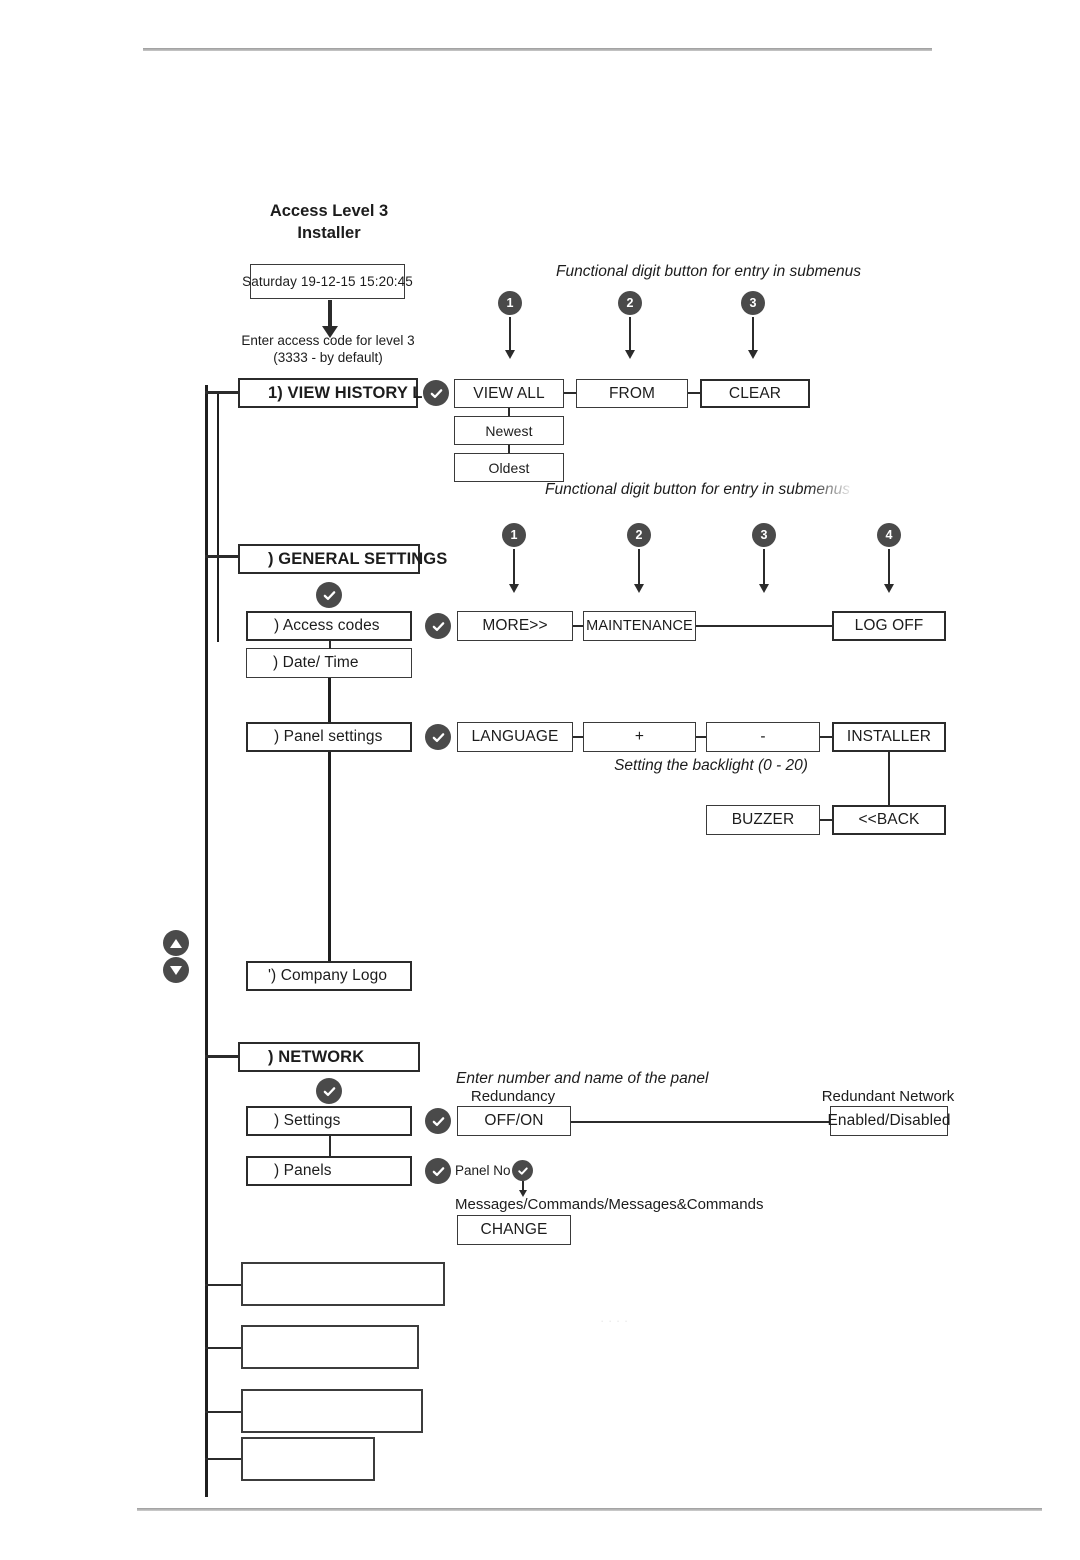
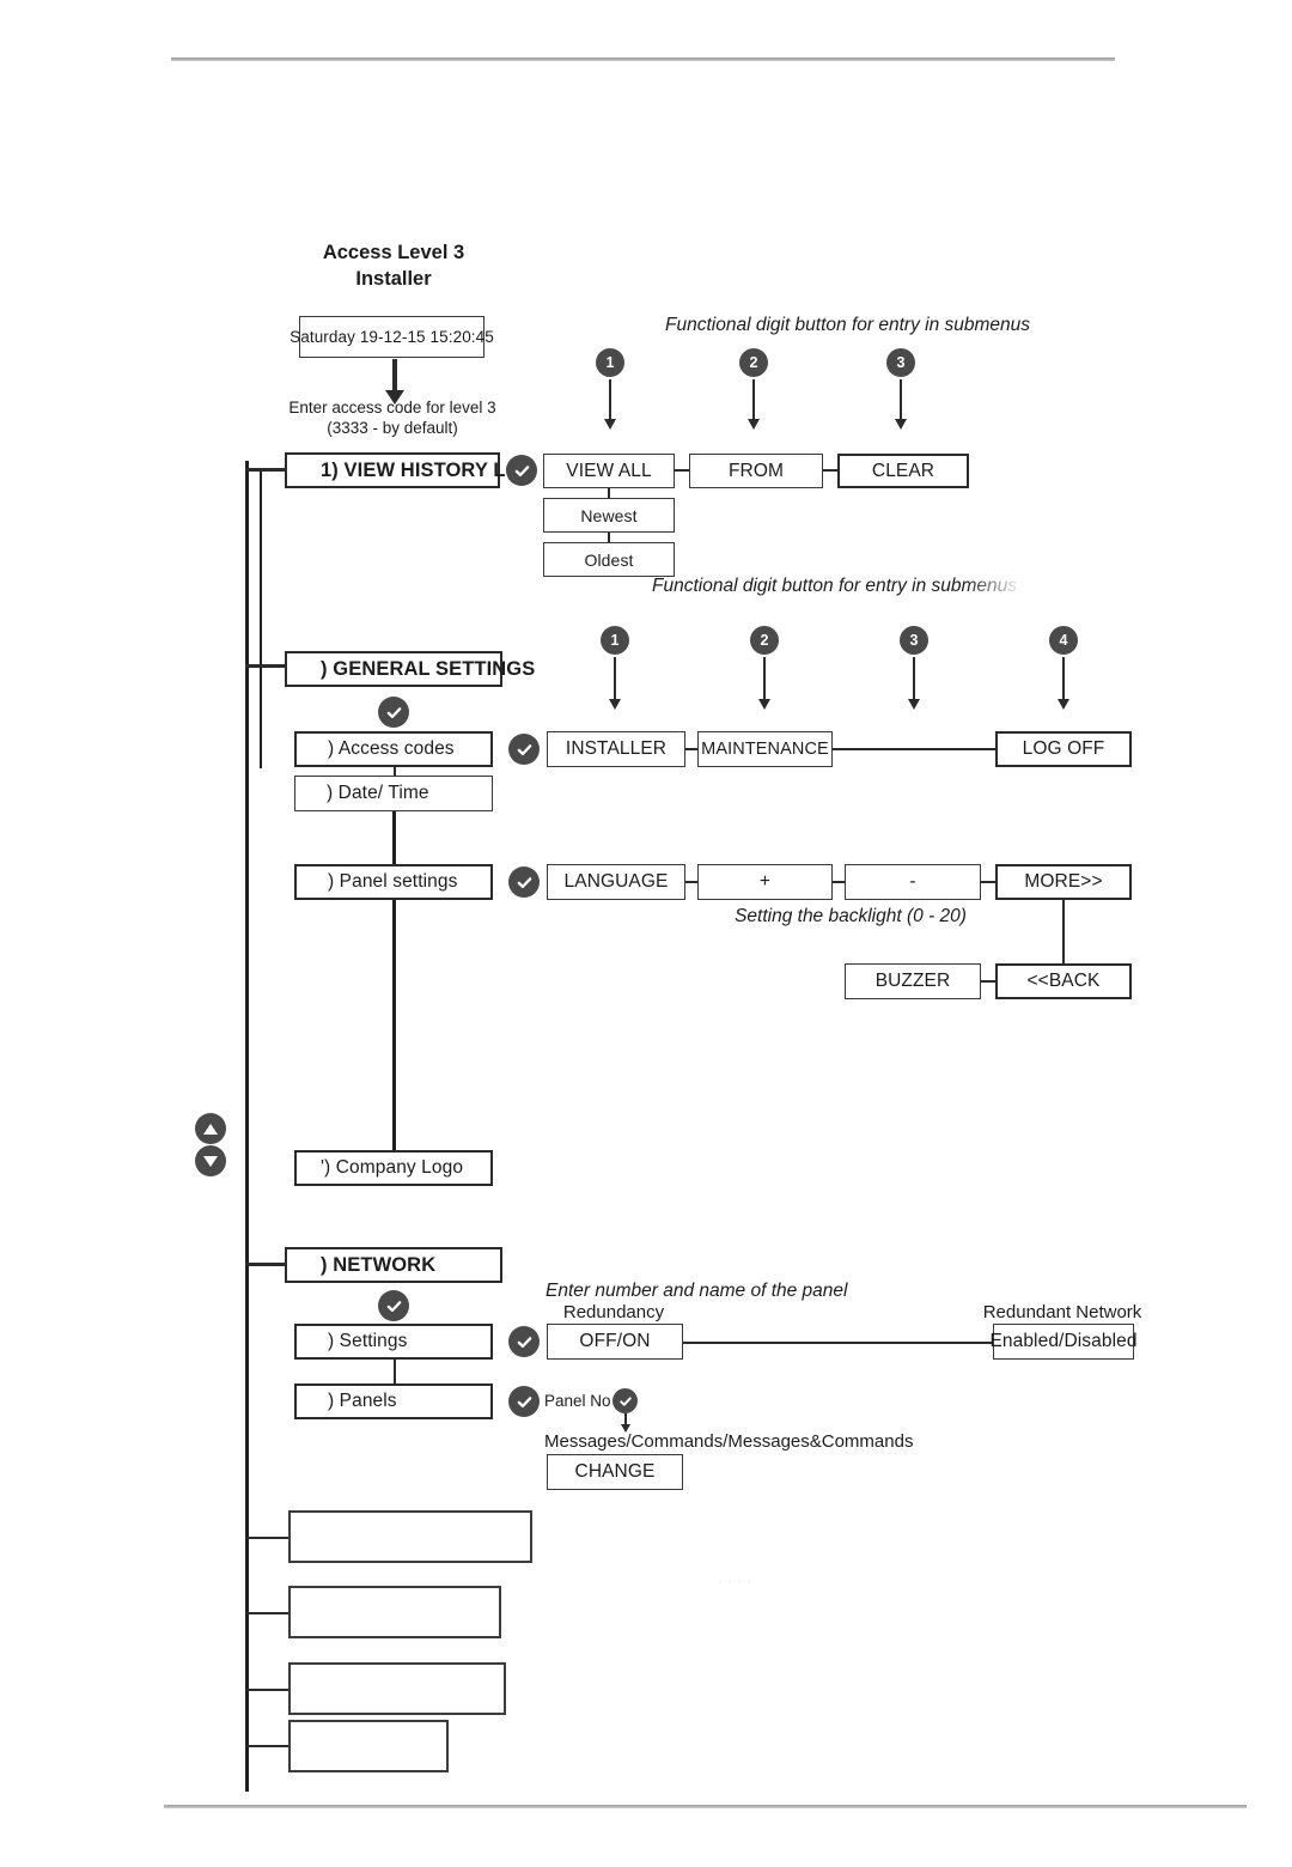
  Access Level 3
  Installer
  Saturday 19-12-15 15:20:45
  Enter access code for level 3
  (3333 - by default)
  Functional digit button for entry in submenus
  1
  2
  3
  1) VIEW HISTORY L
  VIEW ALL
  FROM
  CLEAR
  Newest
  Oldest
  Functional digit button for entry in submenus
  1
  2
  3
  4
  ) GENERAL SETTINGS
  ) Access codes
- MORE>>
+ INSTALLER
  MAINTENANCE
  LOG OFF
  ) Date/ Time
  ) Panel settings
  LANGUAGE
  +
  -
- INSTALLER
+ MORE>>
  Setting the backlight (0 - 20)
  <<BACK
  BUZZER
  ') Company Logo
  ) NETWORK
  Enter number and name of the panel
  Redundancy
  Redundant Network
  ) Settings
  OFF/ON
  Enabled/Disabled
  ) Panels
  Panel No
  Messages/Commands/Messages&Commands
  CHANGE
